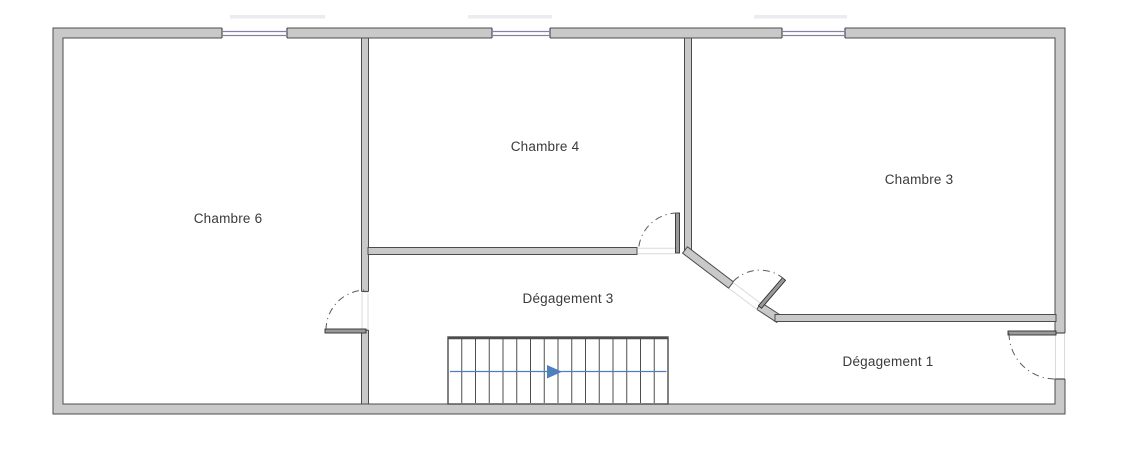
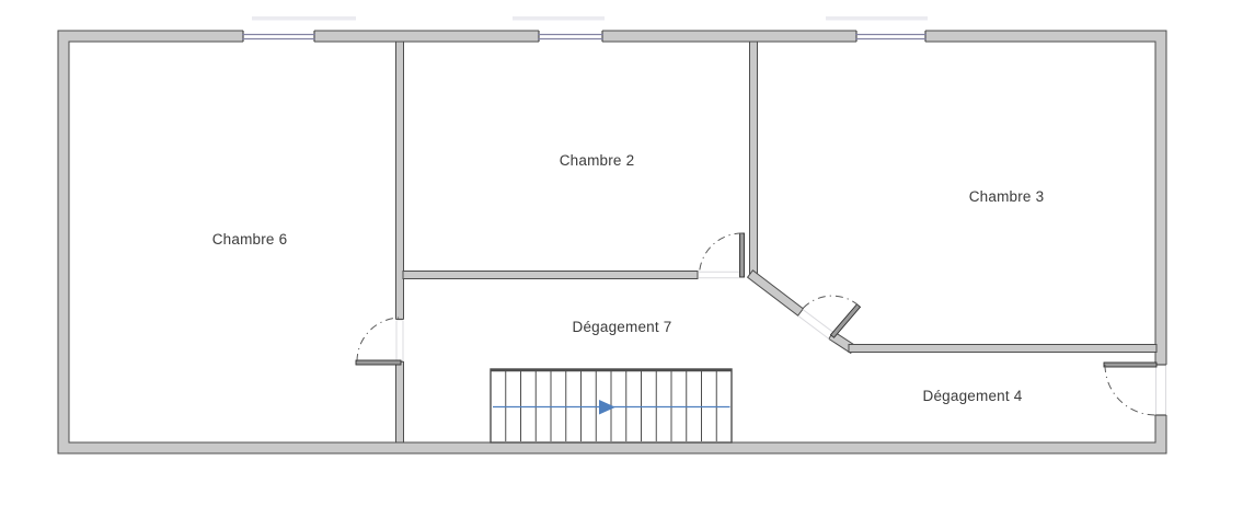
  Chambre 6
- Chambre 4
+ Chambre 2
  Chambre 3
- Dégagement 3
+ Dégagement 7
- Dégagement 1
+ Dégagement 4
